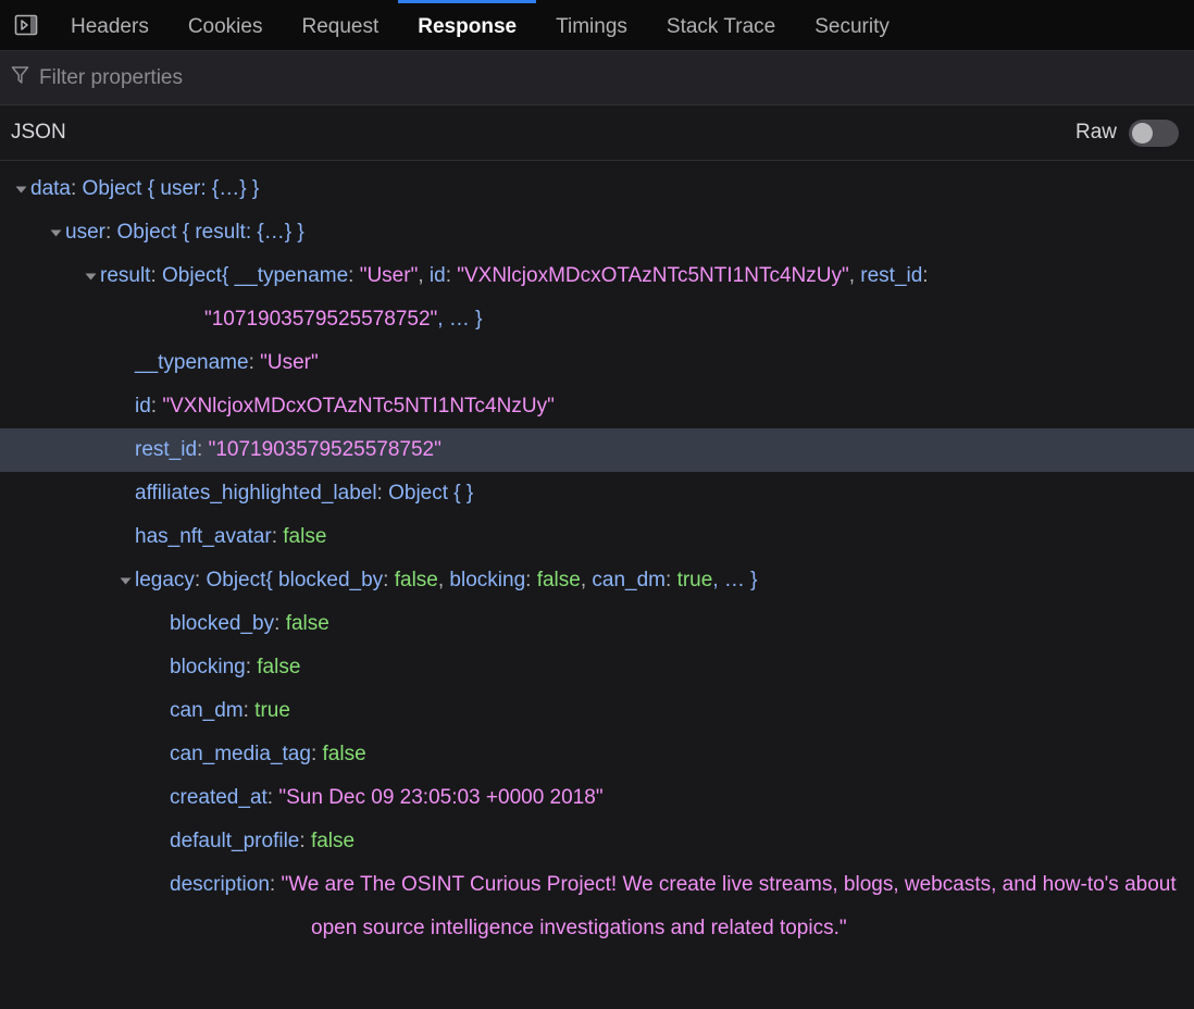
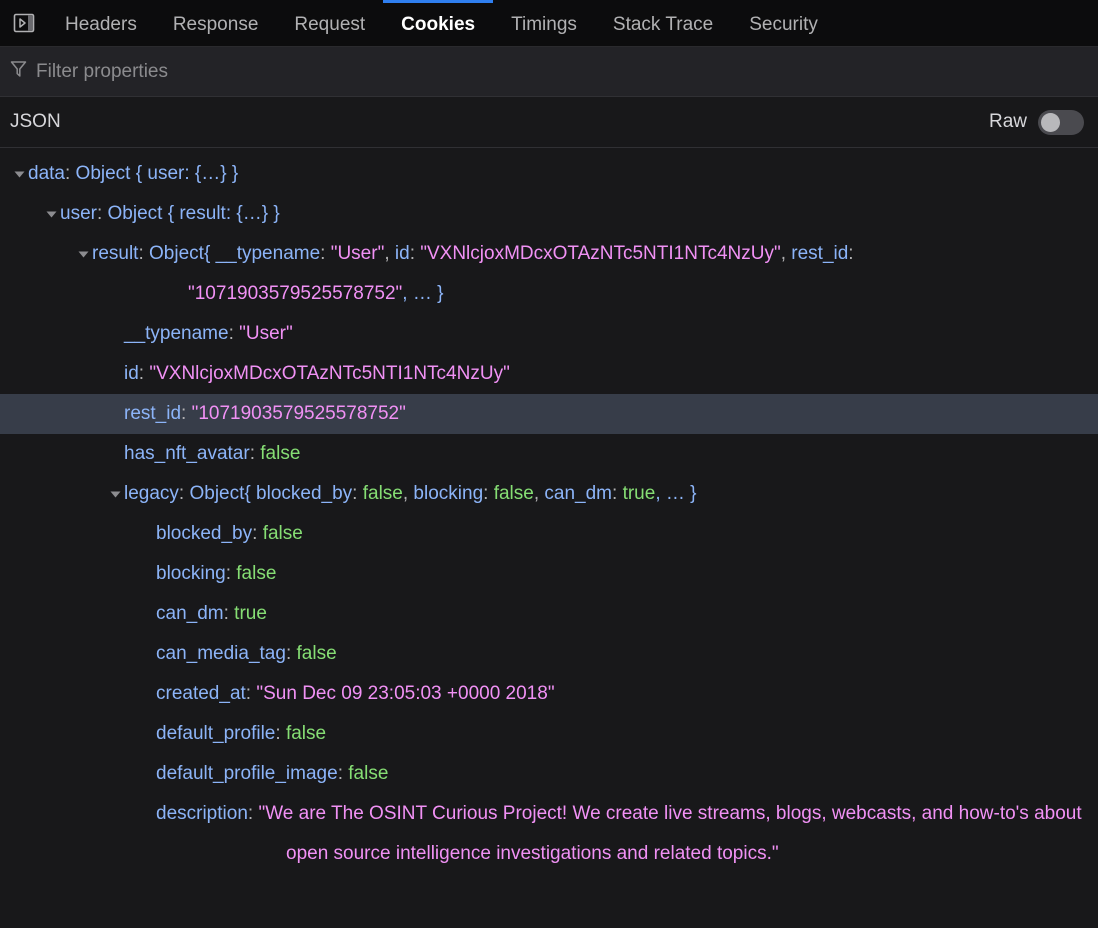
  Headers
- Cookies
+ Response
  Request
- Response
+ Cookies
  Timings
  Stack Trace
  Security
  Filter properties
  JSON
  Raw
  data: Object { user: {…} }
  user: Object { result: {…} }
  result: Object{ __typename: "User", id: "VXNlcjoxMDcxOTAzNTc5NTI1NTc4NzUy", rest_id:
  "1071903579525578752", … }
  __typename: "User"
  id: "VXNlcjoxMDcxOTAzNTc5NTI1NTc4NzUy"
  rest_id: "1071903579525578752"
- affiliates_highlighted_label: Object { }
  has_nft_avatar: false
  legacy: Object{ blocked_by: false, blocking: false, can_dm: true, … }
  blocked_by: false
  blocking: false
  can_dm: true
  can_media_tag: false
  created_at: "Sun Dec 09 23:05:03 +0000 2018"
  default_profile: false
+ default_profile_image: false
  description: "We are The OSINT Curious Project! We create live streams, blogs, webcasts, and how-to's about open source intelligence investigations and related topics."
